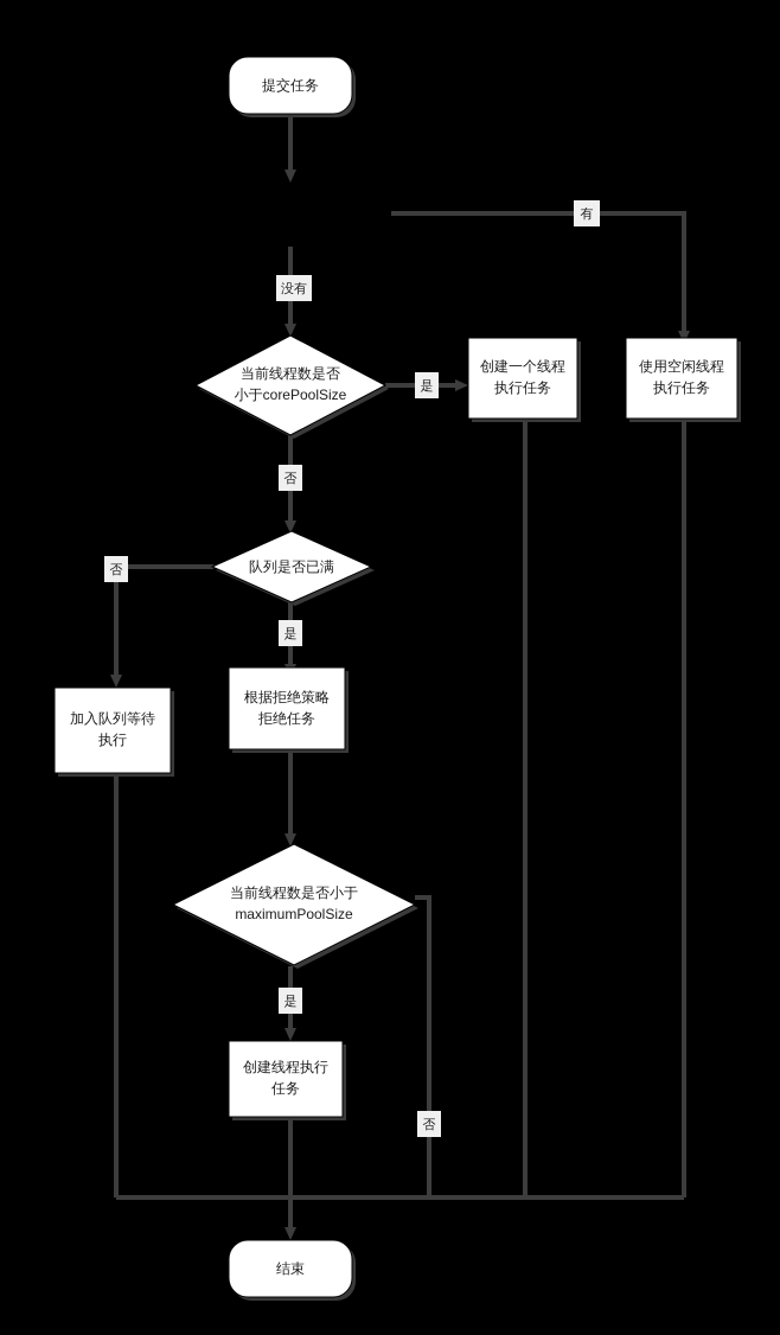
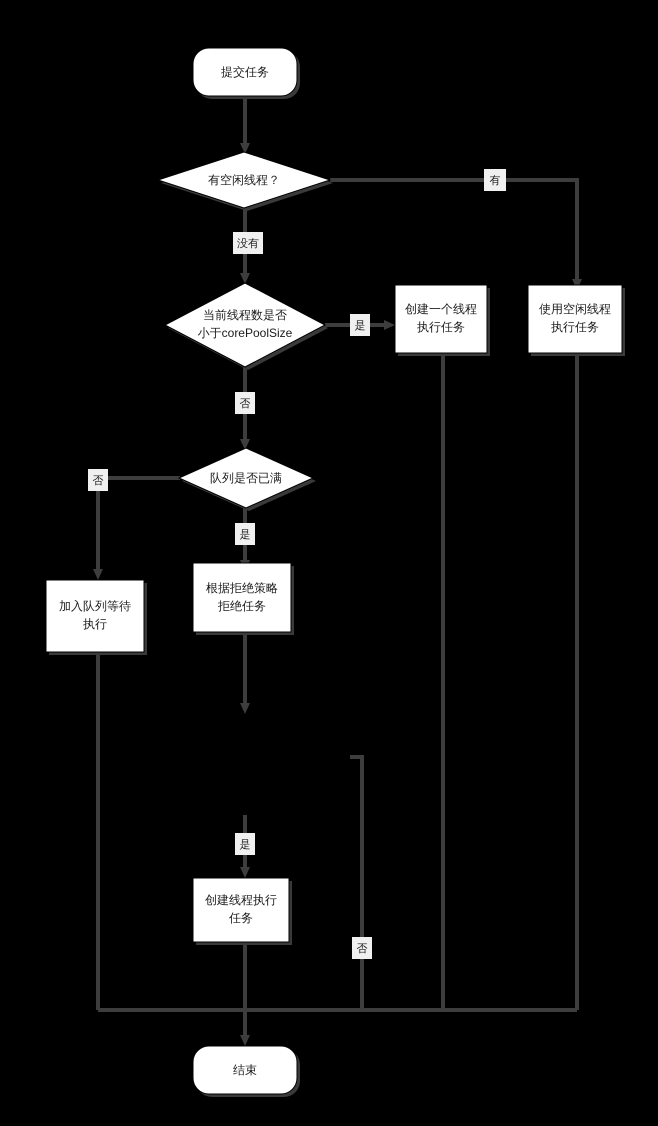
  提交任务
+ 有空闲线程？
  当前线程数是否
  小于corePoolSize
  创建一个线程
  执行任务
  使用空闲线程
  执行任务
  队列是否已满
  加入队列等待
  执行
  根据拒绝策略
  拒绝任务
- 当前线程数是否小于
- maximumPoolSize
  创建线程执行
  任务
  结束
  有
  没有
  是
  否
  否
  是
  是
  否
